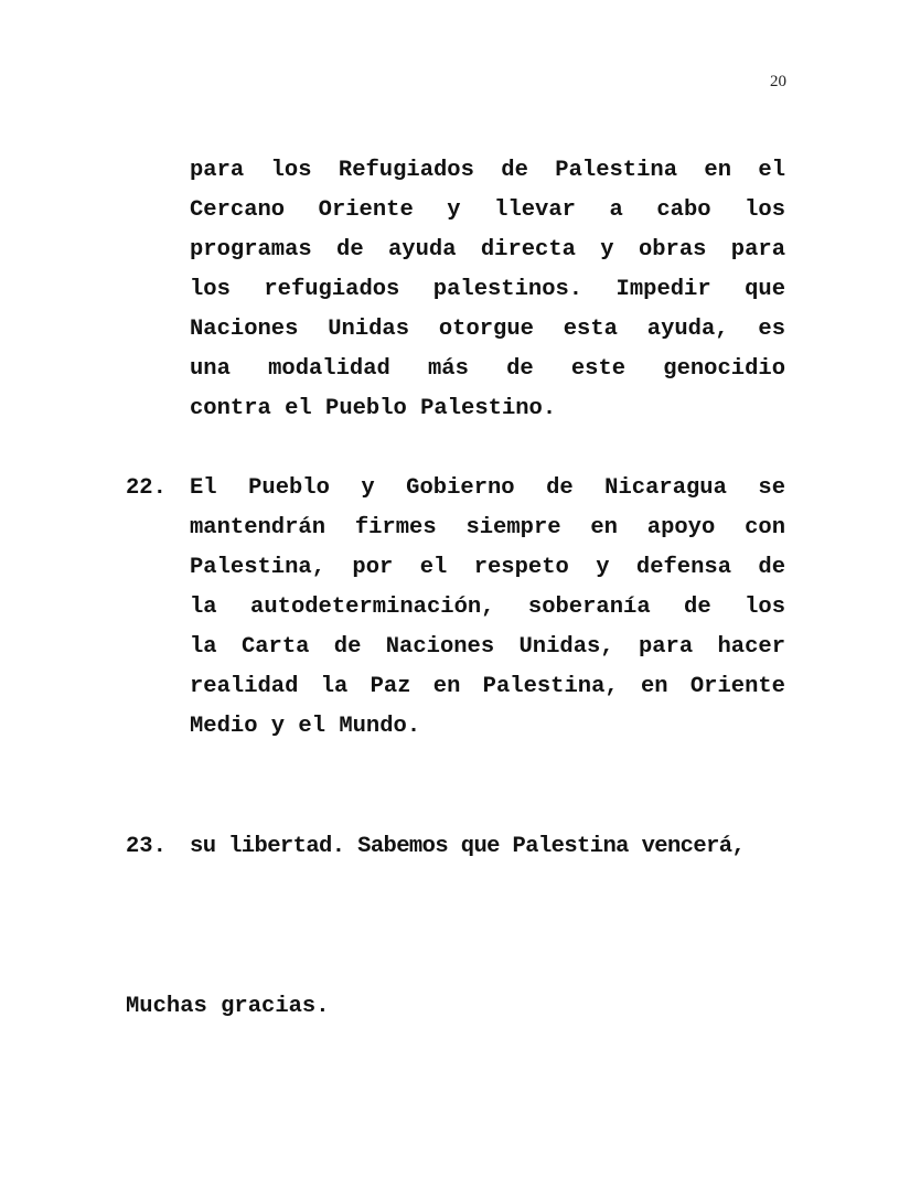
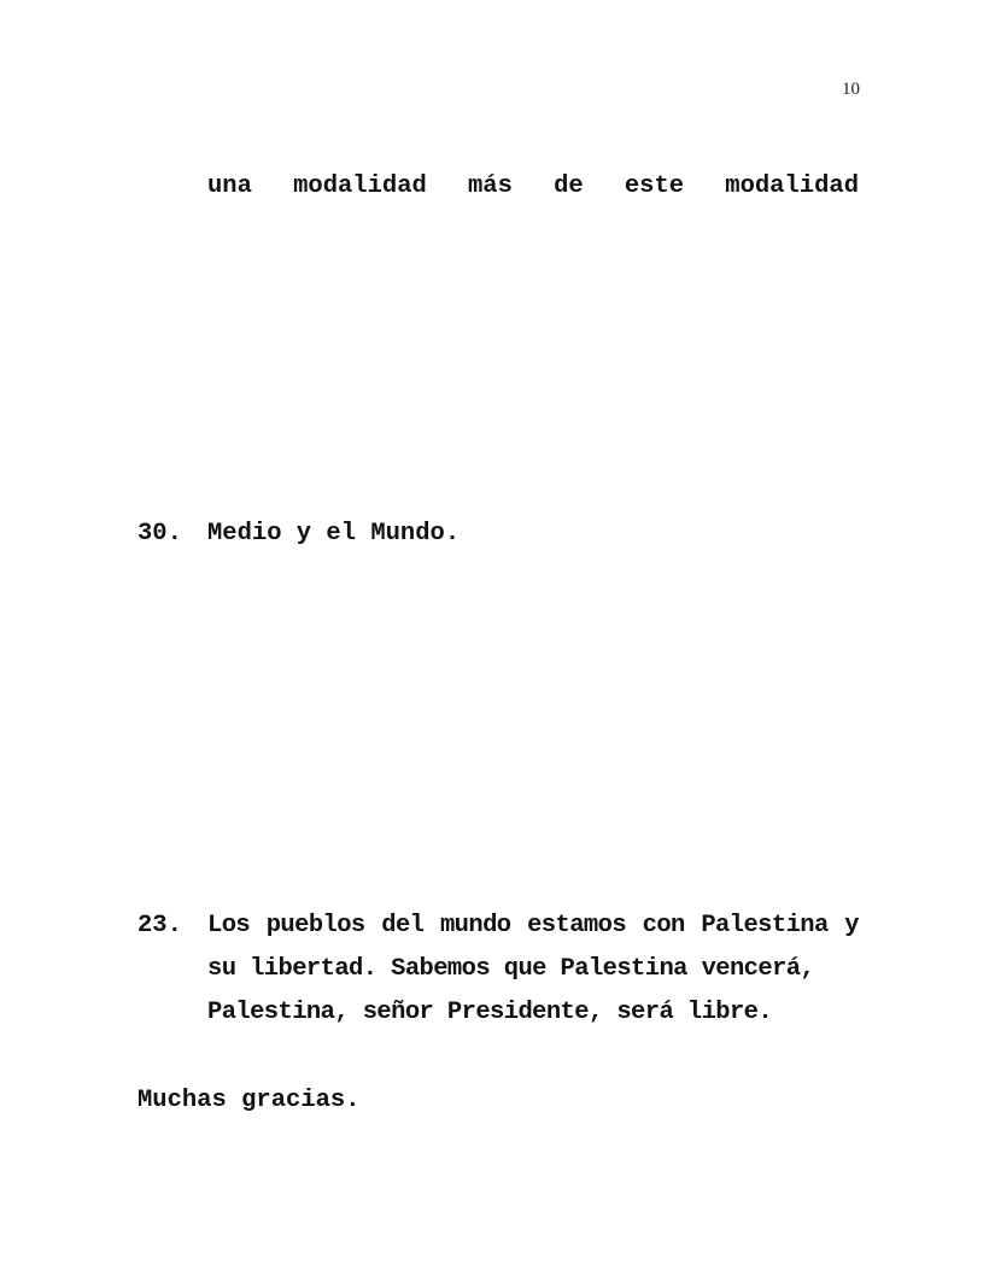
- 20
+ 10
- para los Refugiados de Palestina en el
- Cercano Oriente y llevar a cabo los
- programas de ayuda directa y obras para
- los refugiados palestinos. Impedir que
- Naciones Unidas otorgue esta ayuda, es
- una modalidad más de este genocidio
+ una modalidad más de este modalidad
- contra el Pueblo Palestino.
- 22.
+ 30.
- El Pueblo y Gobierno de Nicaragua se
- mantendrán firmes siempre en apoyo con
- Palestina, por el respeto y defensa de
- la autodeterminación, soberanía de los
- la Carta de Naciones Unidas, para hacer
- realidad la Paz en Palestina, en Oriente
  Medio y el Mundo.
  23.
+ Los pueblos del mundo estamos con Palestina y
  su libertad. Sabemos que Palestina vencerá,
+ Palestina, señor Presidente, será libre.
  Muchas gracias.
